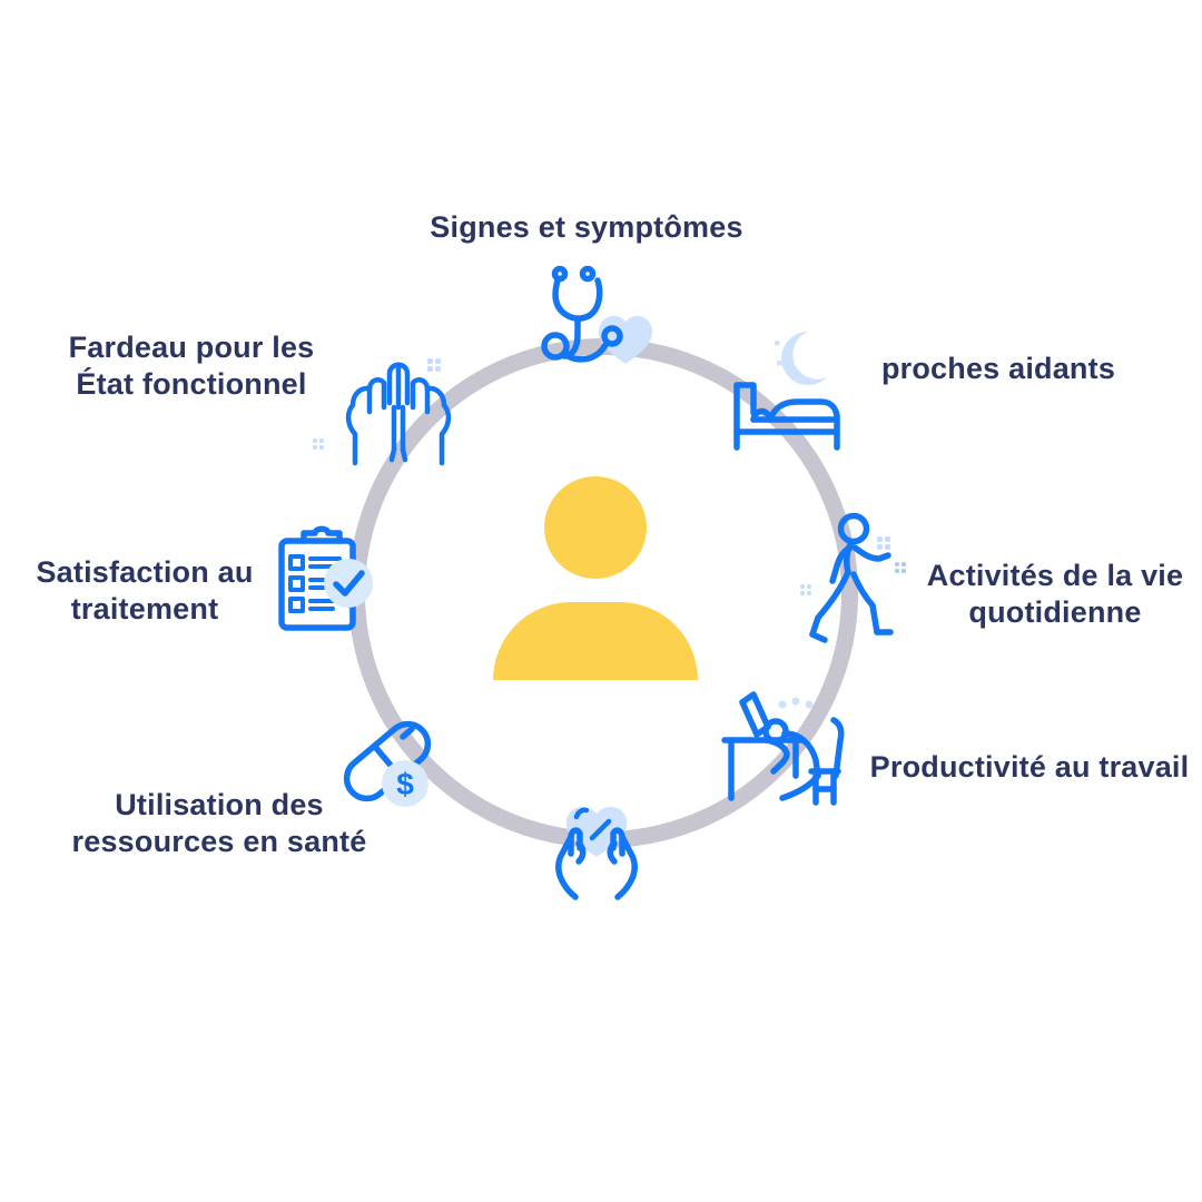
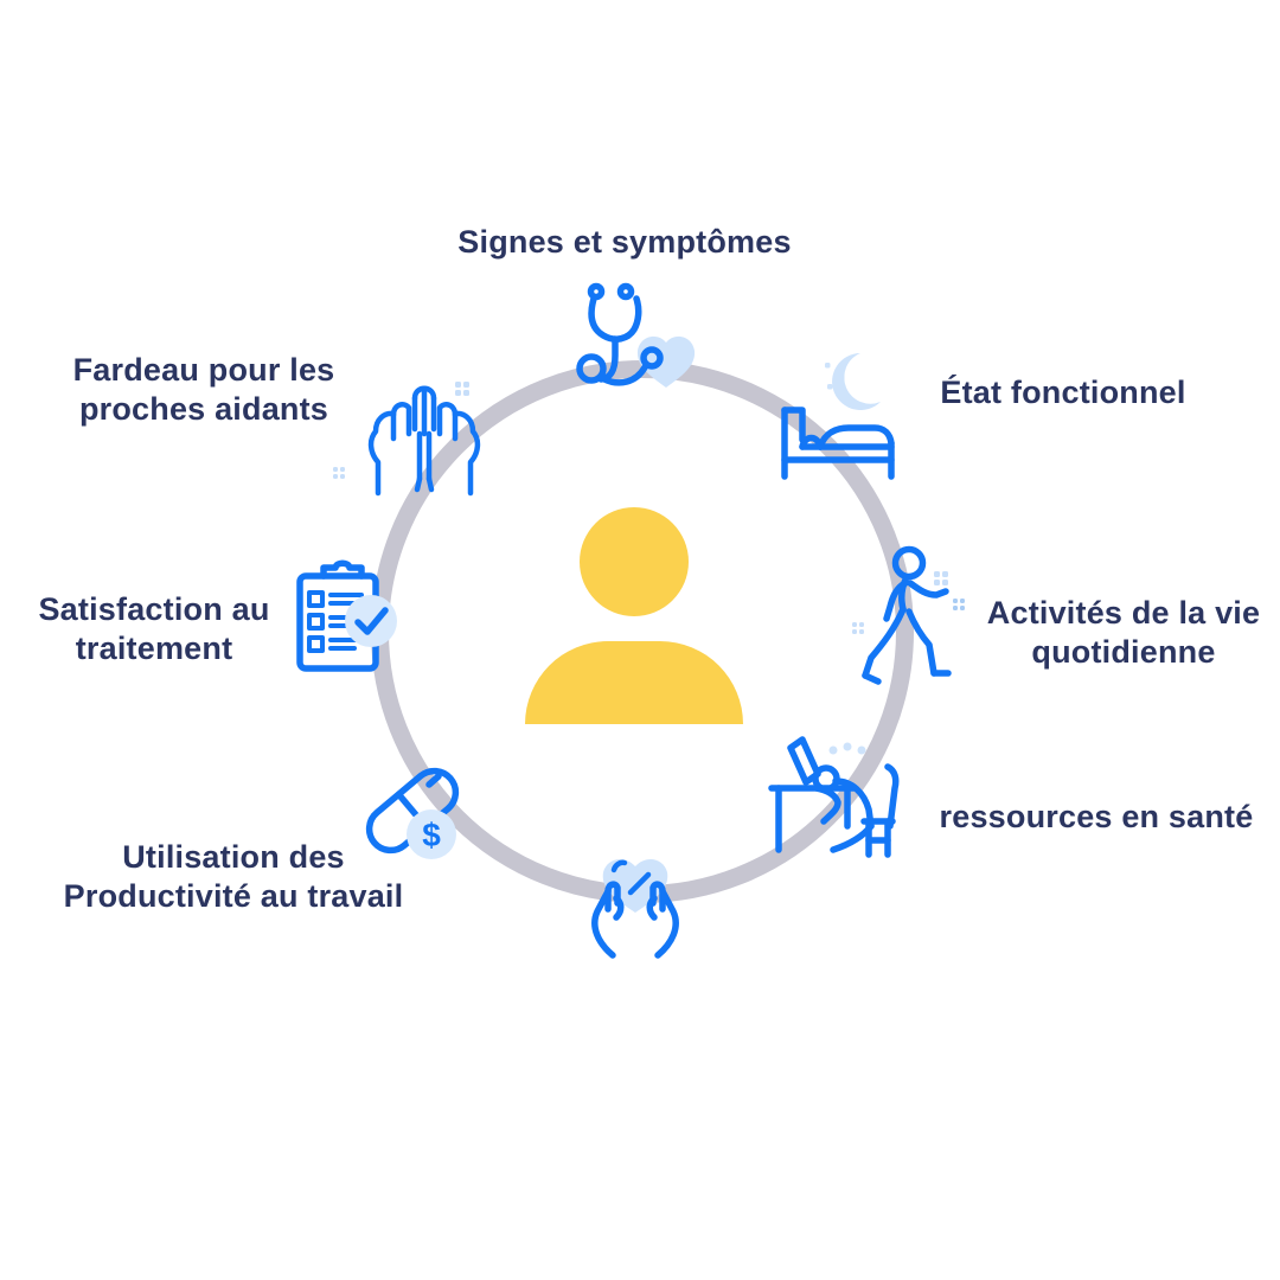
  $
  Signes et symptômes
- proches aidants
+ État fonctionnel
  Activités de la vie
  quotidienne
- Productivité au travail
+ ressources en santé
  Utilisation des
- ressources en santé
+ Productivité au travail
  Satisfaction au
  traitement
  Fardeau pour les
- État fonctionnel
+ proches aidants
